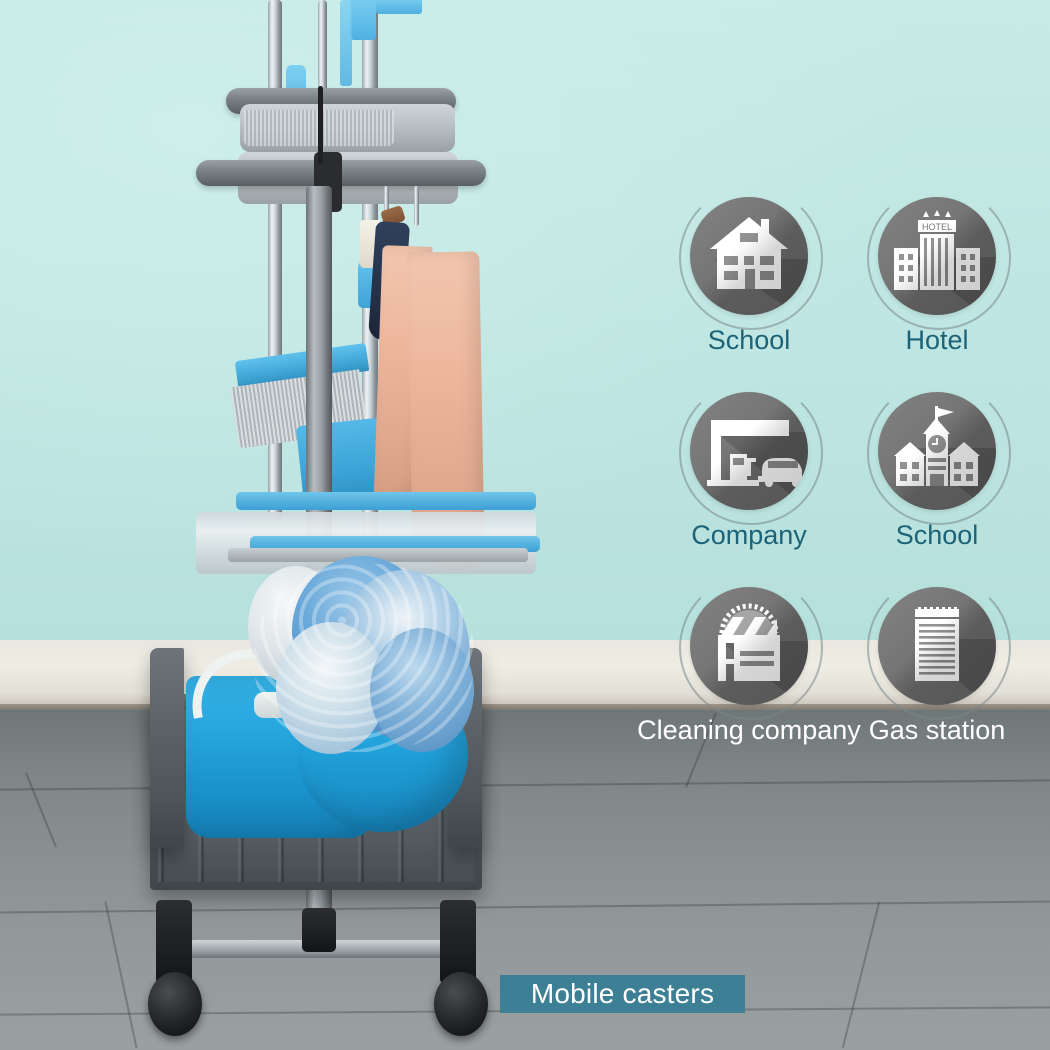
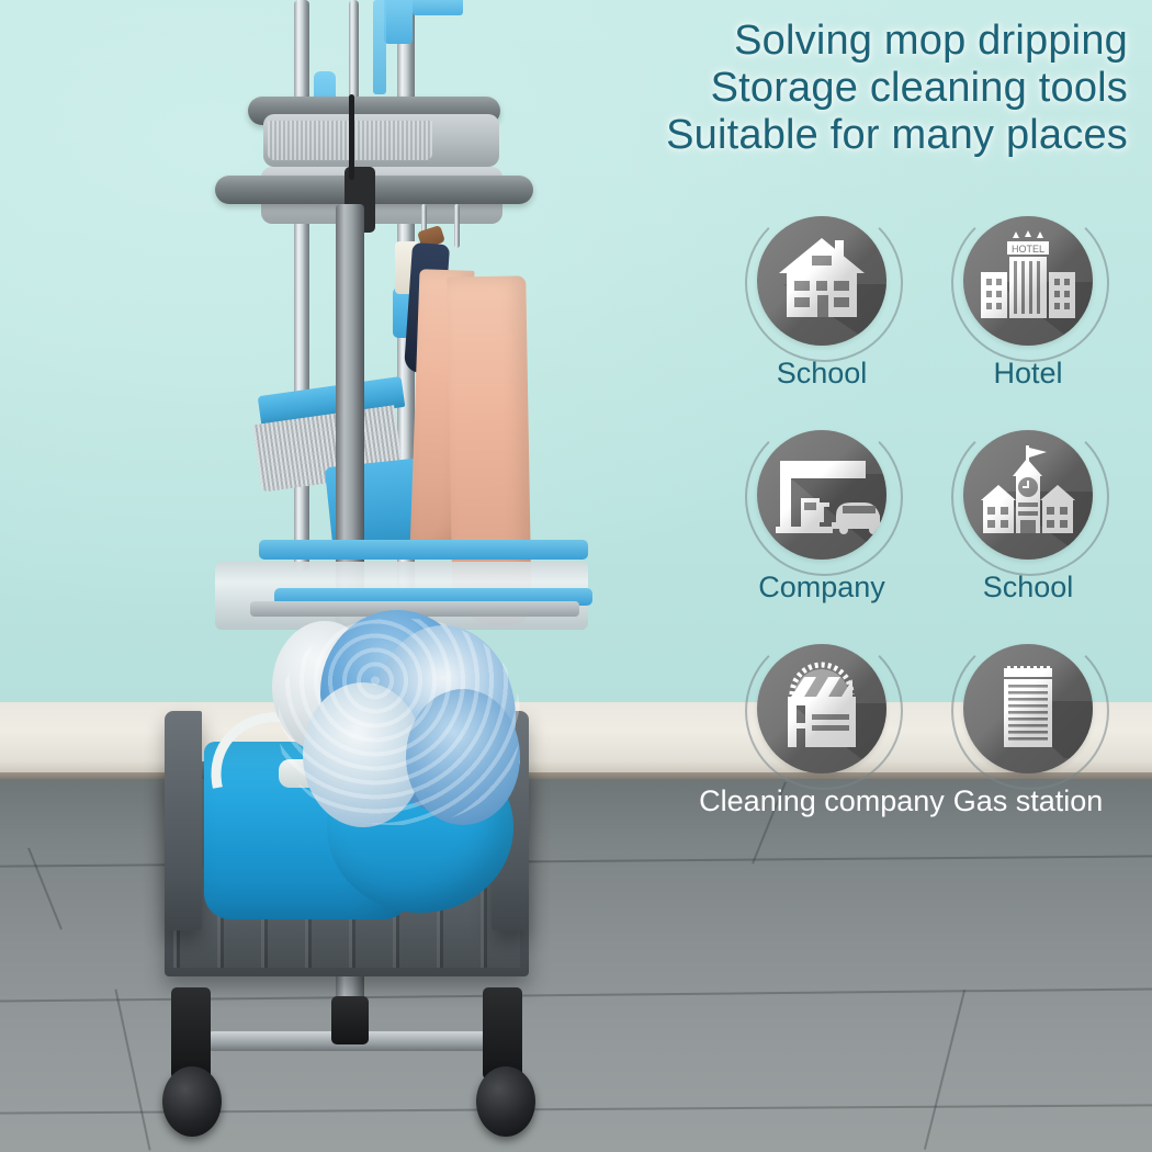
+ Solving mop dripping
+ Storage cleaning tools
+ Suitable for many places
  School
  Hotel
  Company
  School
  Cleaning company
  Gas station
- Mobile casters
